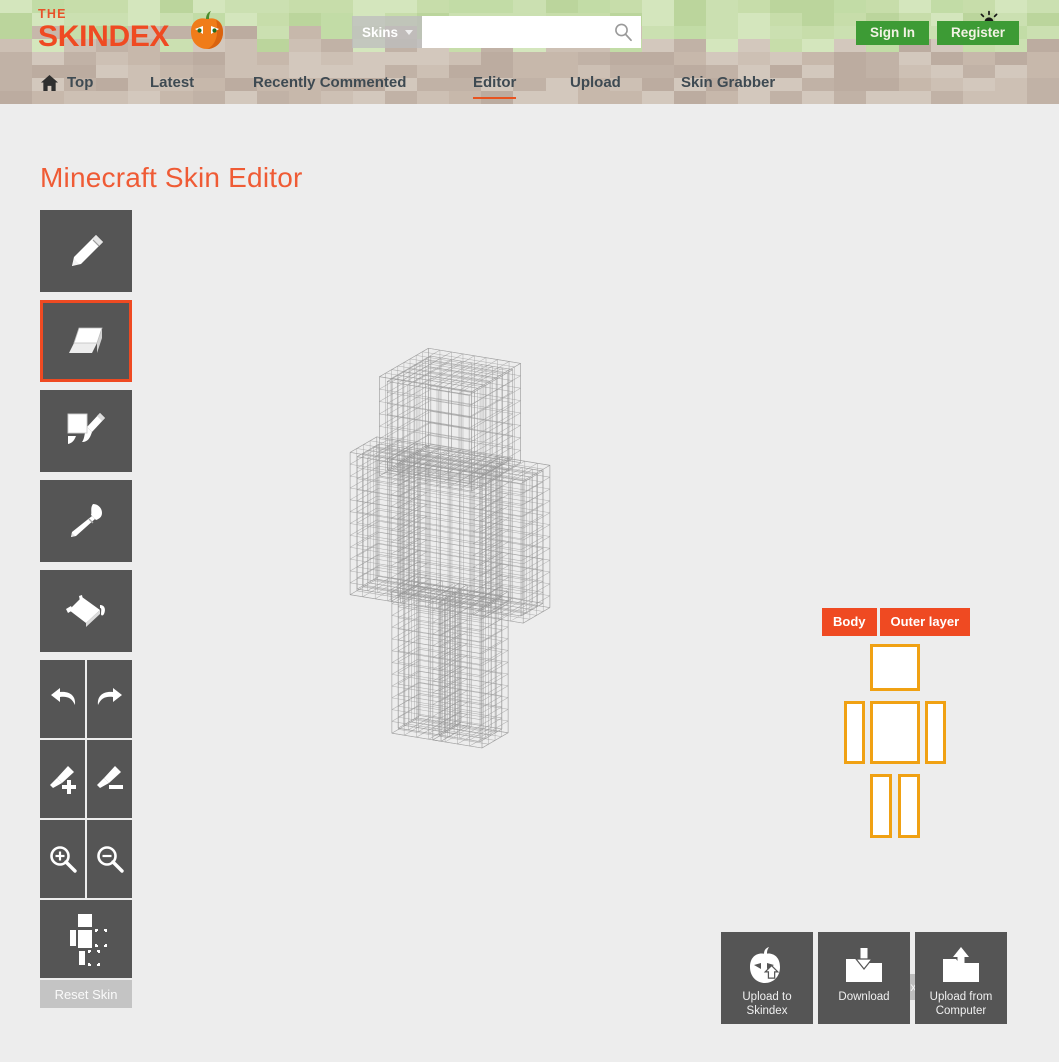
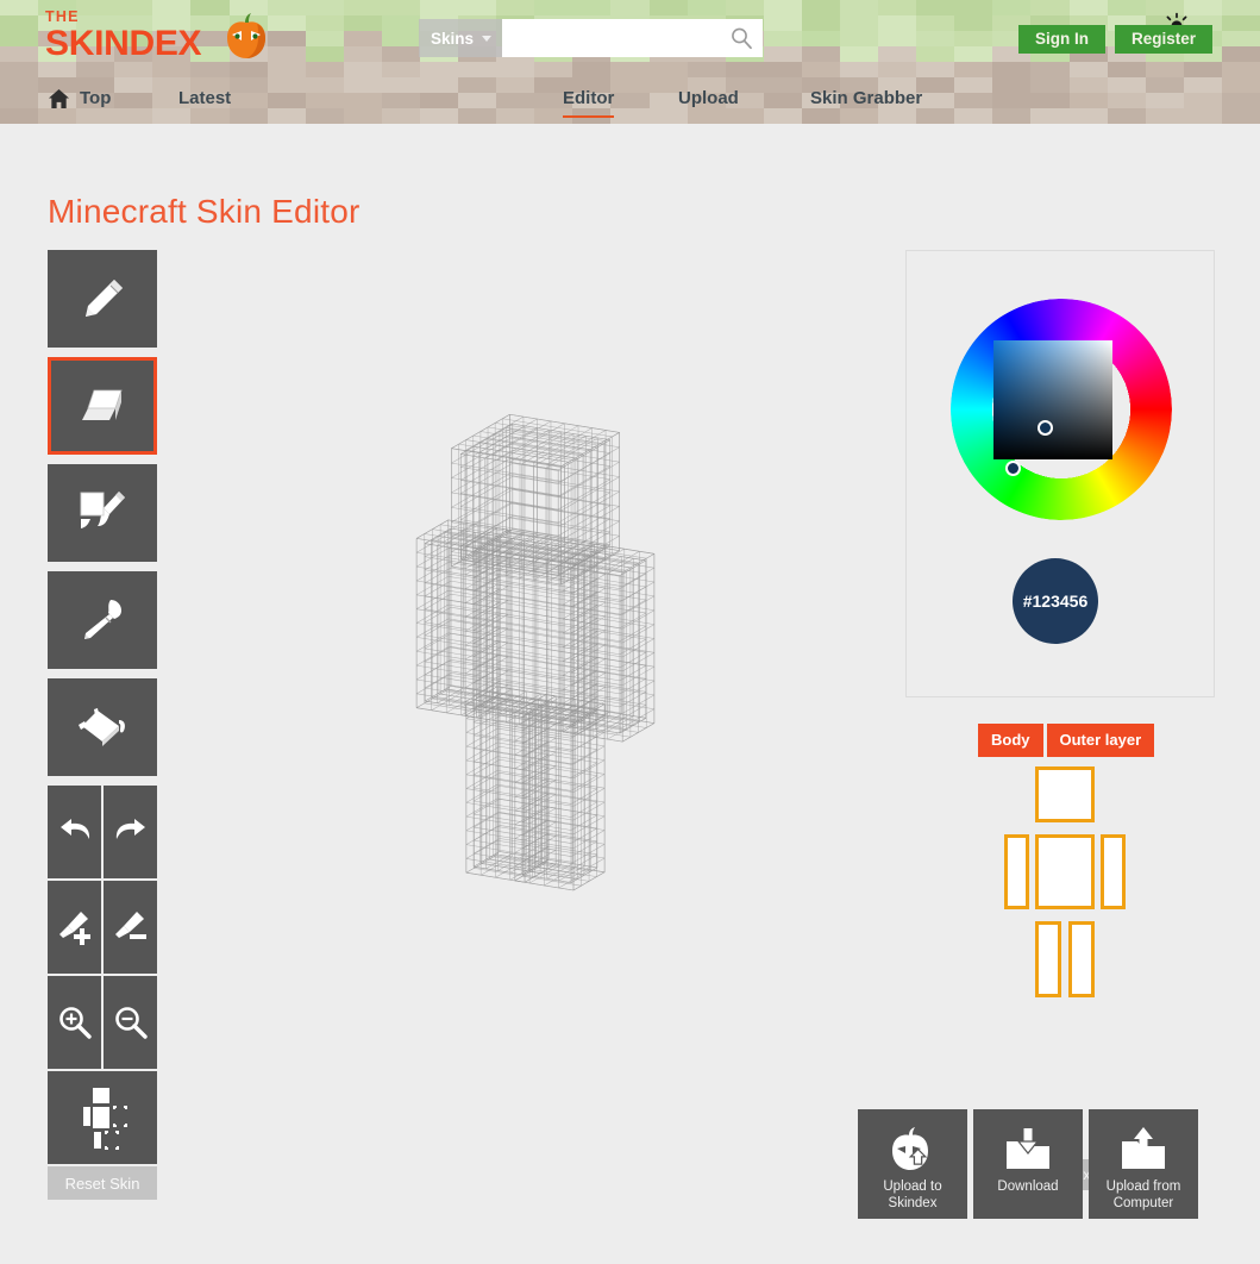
  THE
  SKINDEX
  Skins
  Sign In
  Register
  Top
  Latest
- Recently Commented
  Editor
  Upload
  Skin Grabber
  Minecraft Skin Editor
  Reset Skin
+ #123456
  Body
  Outer layer
  Upload to
  Skindex
  Download
  Upload from
  Computer
